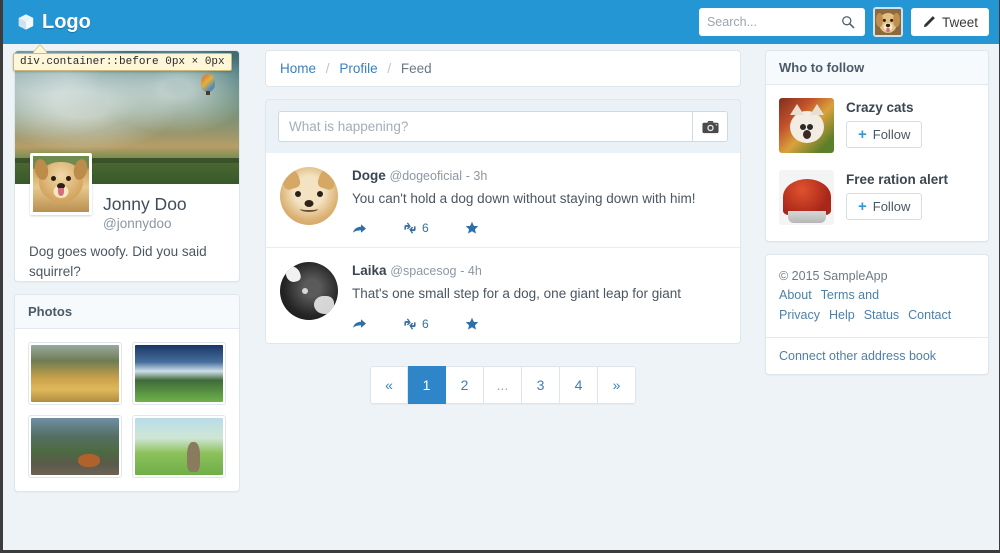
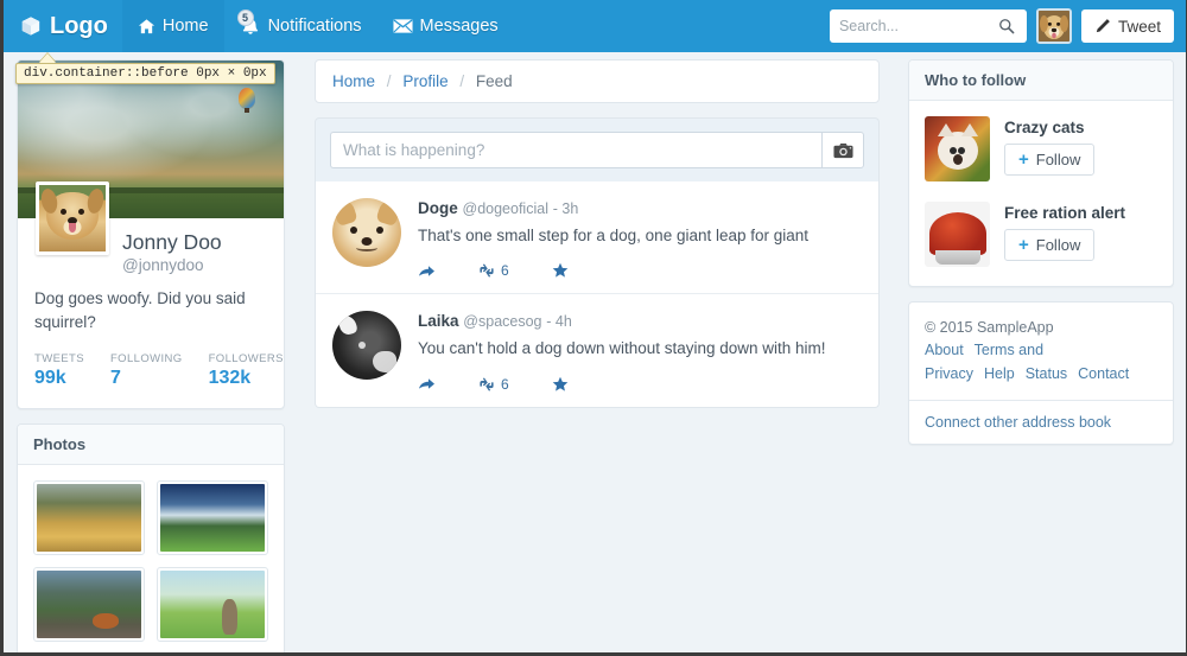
  Logo
+ Home
+ 5
+ Notifications
+ Messages
  Search...
  Tweet
  Jonny Doo
  @jonnydoo
  Dog goes woofy. Did you said squirrel?
+ TWEETS
+ 99k
+ FOLLOWING
+ 7
+ FOLLOWERS
+ 132k
  Photos
  Home / Profile / Feed
  What is happening?
  Doge @dogeoficial - 3h
- You can't hold a dog down without staying down with him!
+ That's one small step for a dog, one giant leap for giant
  6
  Laika @spacesog - 4h
- That's one small step for a dog, one giant leap for giant
+ You can't hold a dog down without staying down with him!
  6
- «
- 1
- 2
- ...
- 3
- 4
- »
  Who to follow
  Crazy cats
  +
  Follow
  Free ration alert
  +
  Follow
  © 2015 SampleApp
  About Terms and Privacy Help Status Contact
  Connect other address book
  div.container::before 0px × 0px
